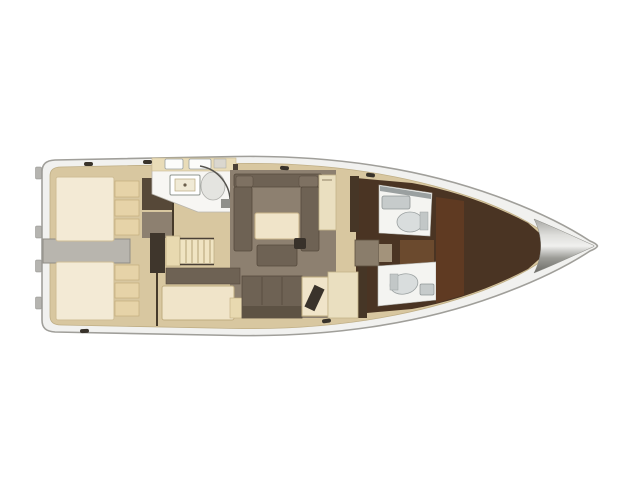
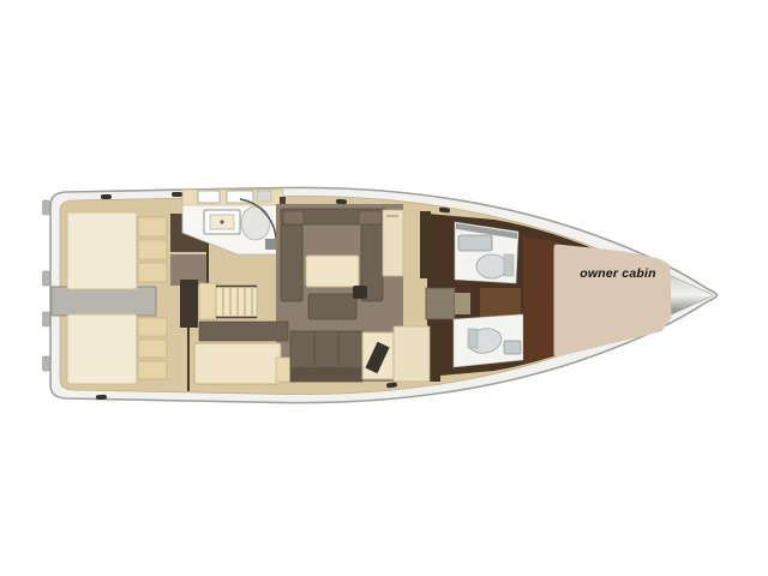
+ owner cabin
